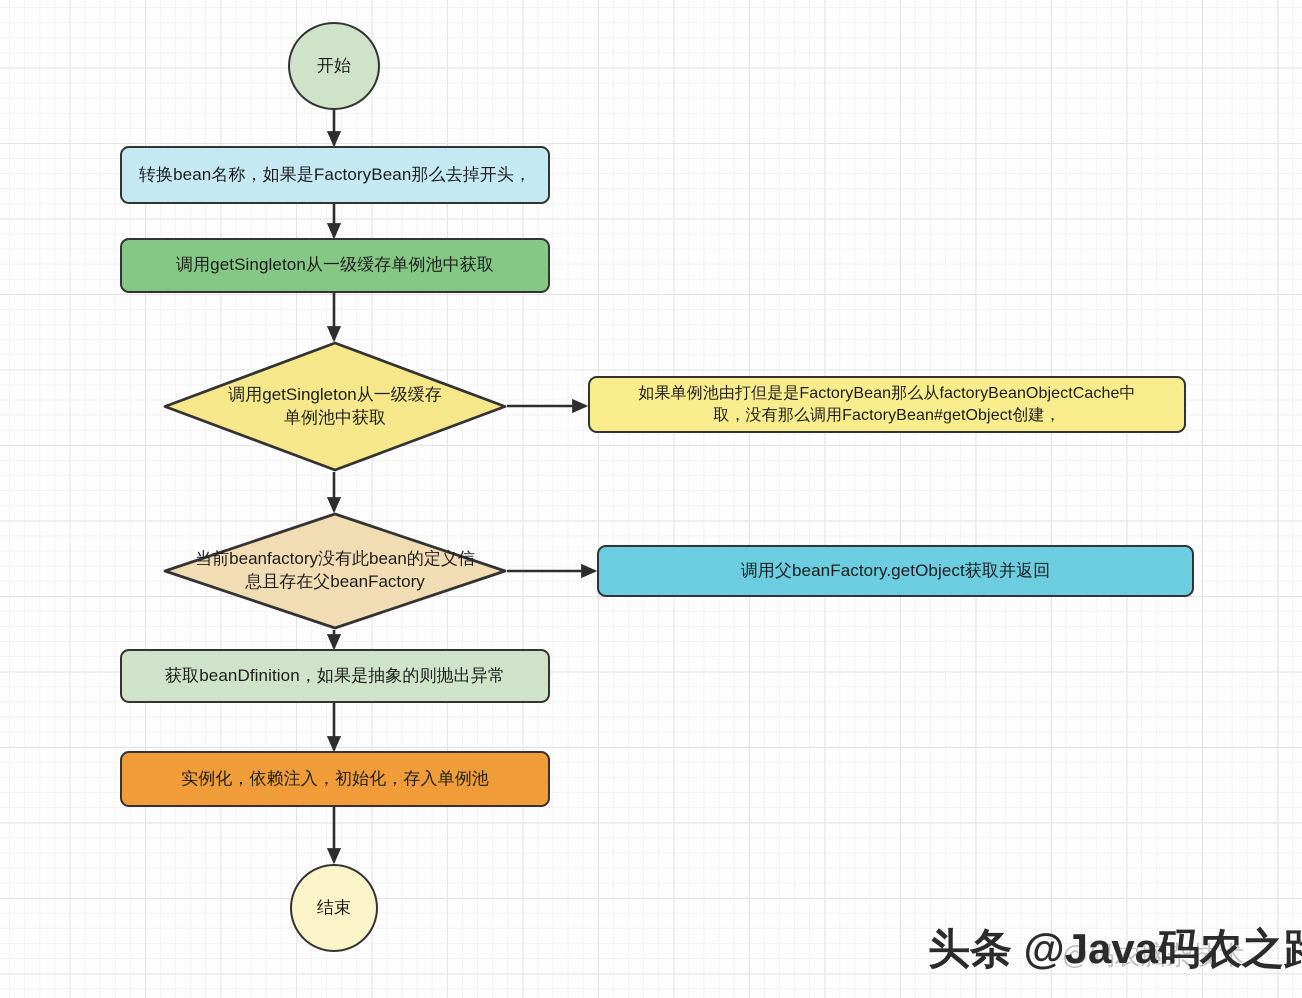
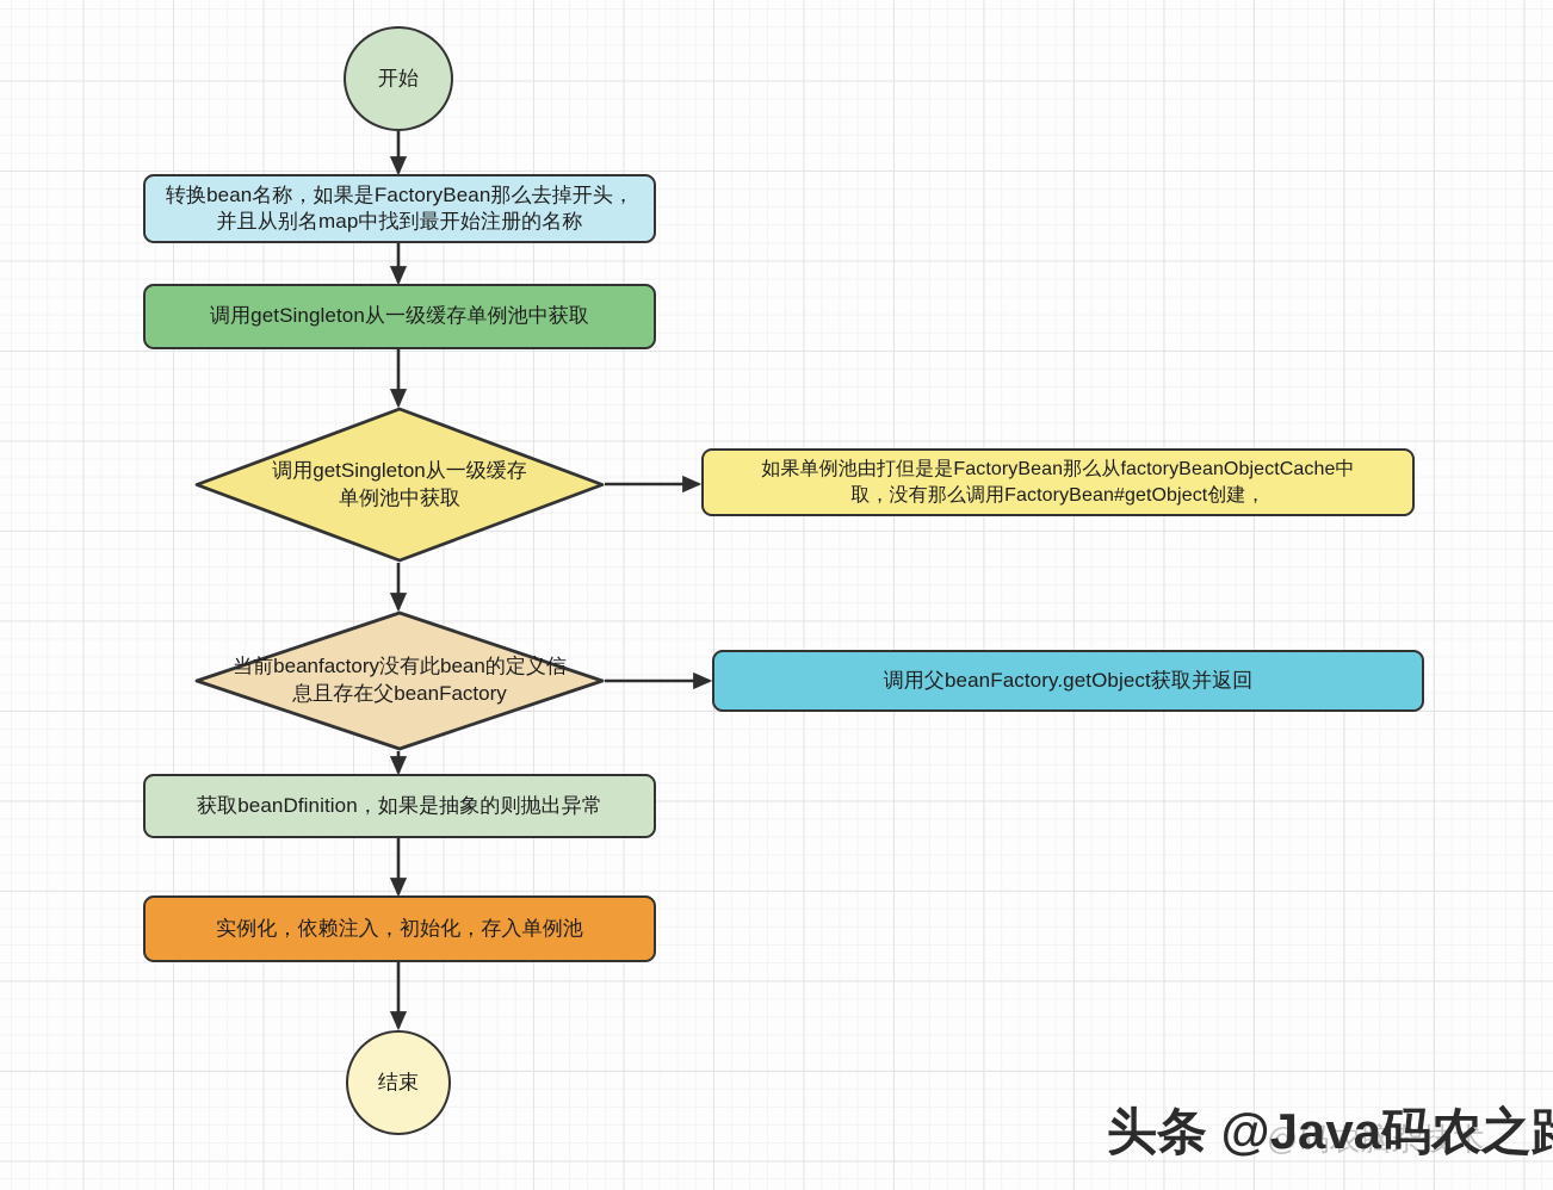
  开始
  转换bean名称，如果是FactoryBean那么去掉开头，
+ 并且从别名map中找到最开始注册的名称
  调用getSingleton从一级缓存单例池中获取
  调用getSingleton从一级缓存
  单例池中获取
  如果单例池由打但是是FactoryBean那么从factoryBeanObjectCache中
  取，没有那么调用FactoryBean#getObject创建，
  当前beanfactory没有此bean的定义信
  息且存在父beanFactory
  调用父beanFactory.getObject获取并返回
  获取beanDfinition，如果是抽象的则抛出异常
  实例化，依赖注入，初始化，存入单例池
  结束
  @码农脑杂技术
  头条 @Java码农之
